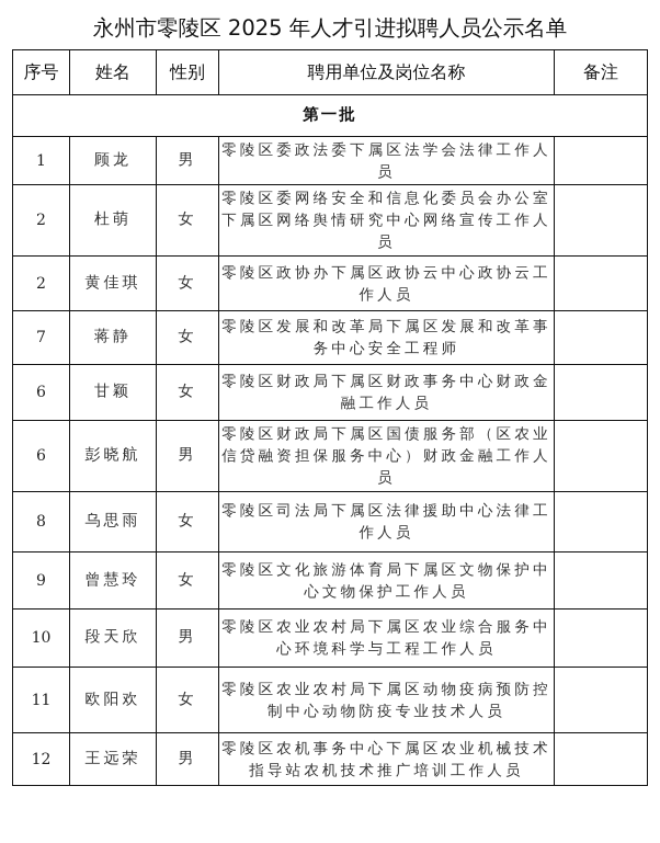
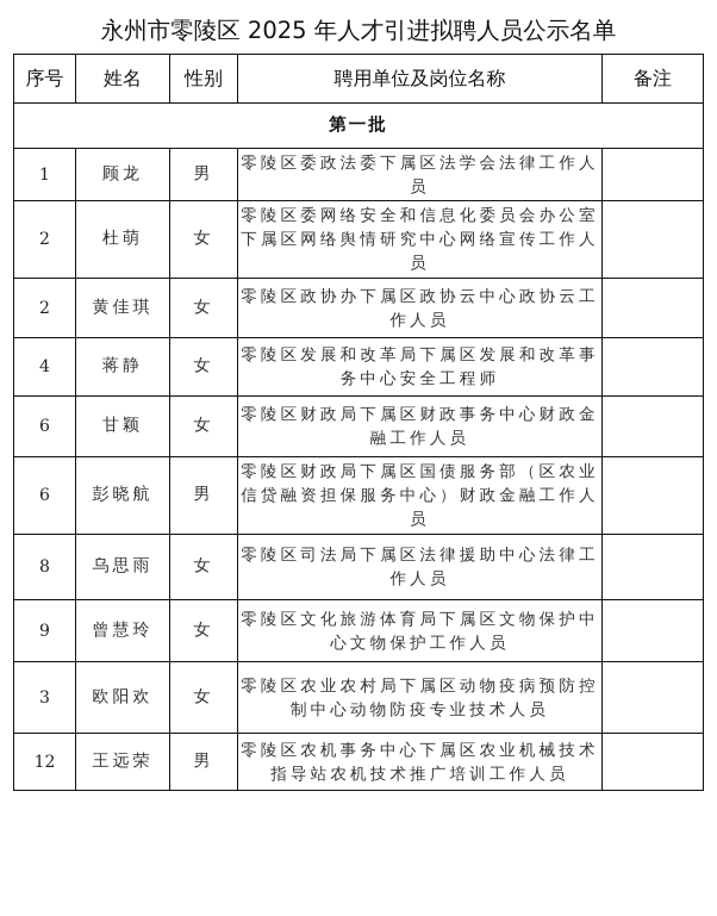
  永州市零陵区 2025 年人才引进拟聘人员公示名单
  序号	姓名	性别	聘用单位及岗位名称	备注
  第一批
  1	顾龙	男	零陵区委政法委下属区法学会法律工作人员
  2	杜萌	女	零陵区委网络安全和信息化委员会办公室下属区网络舆情研究中心网络宣传工作人员
  2	黄佳琪	女	零陵区政协办下属区政协云中心政协云工作人员
- 7	蒋静	女	零陵区发展和改革局下属区发展和改革事务中心安全工程师
+ 4	蒋静	女	零陵区发展和改革局下属区发展和改革事务中心安全工程师
  6	甘颖	女	零陵区财政局下属区财政事务中心财政金融工作人员
  6	彭晓航	男	零陵区财政局下属区国债服务部（区农业信贷融资担保服务中心）财政金融工作人员
  8	乌思雨	女	零陵区司法局下属区法律援助中心法律工作人员
  9	曾慧玲	女	零陵区文化旅游体育局下属区文物保护中心文物保护工作人员
- 10	段天欣	男	零陵区农业农村局下属区农业综合服务中心环境科学与工程工作人员
- 11	欧阳欢	女	零陵区农业农村局下属区动物疫病预防控制中心动物防疫专业技术人员
+ 3	欧阳欢	女	零陵区农业农村局下属区动物疫病预防控制中心动物防疫专业技术人员
  12	王远荣	男	零陵区农机事务中心下属区农业机械技术指导站农机技术推广培训工作人员
